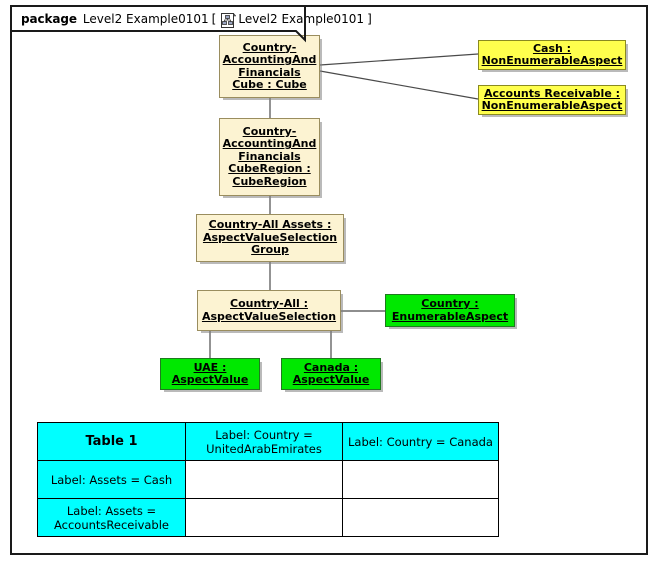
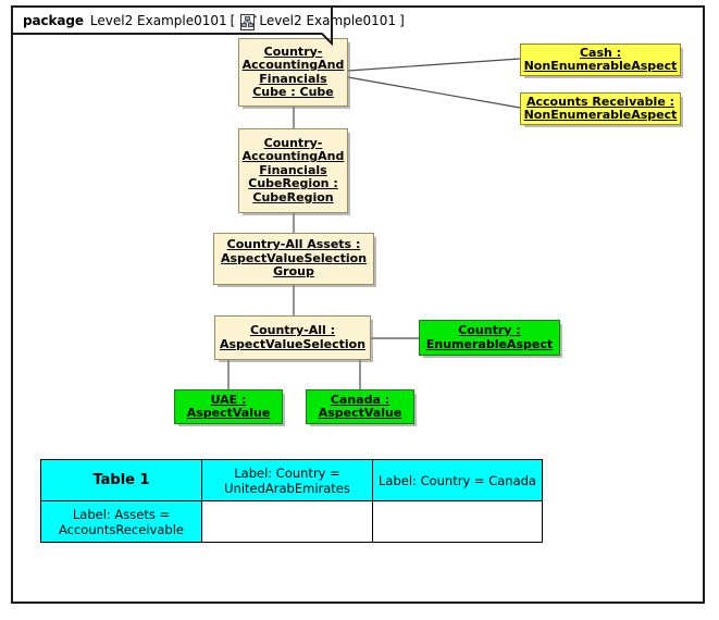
  package
  Level2 Example0101
  [
  Level2 Example0101
  ]
  Country-
  AccountingAnd
  Financials
  Cube : Cube
  Cash :
  NonEnumerableAspect
  Accounts Receivable :
  NonEnumerableAspect
  Country-
  AccountingAnd
  Financials
  CubeRegion :
  CubeRegion
  Country-All Assets :
  AspectValueSelection
  Group
  Country-All :
  AspectValueSelection
  Country :
  EnumerableAspect
  UAE :
  AspectValue
  Canada :
  AspectValue
  Table 1	Label: Country = UnitedArabEmirates	Label: Country = Canada
- Label: Assets = Cash
  Label: Assets = AccountsReceivable
